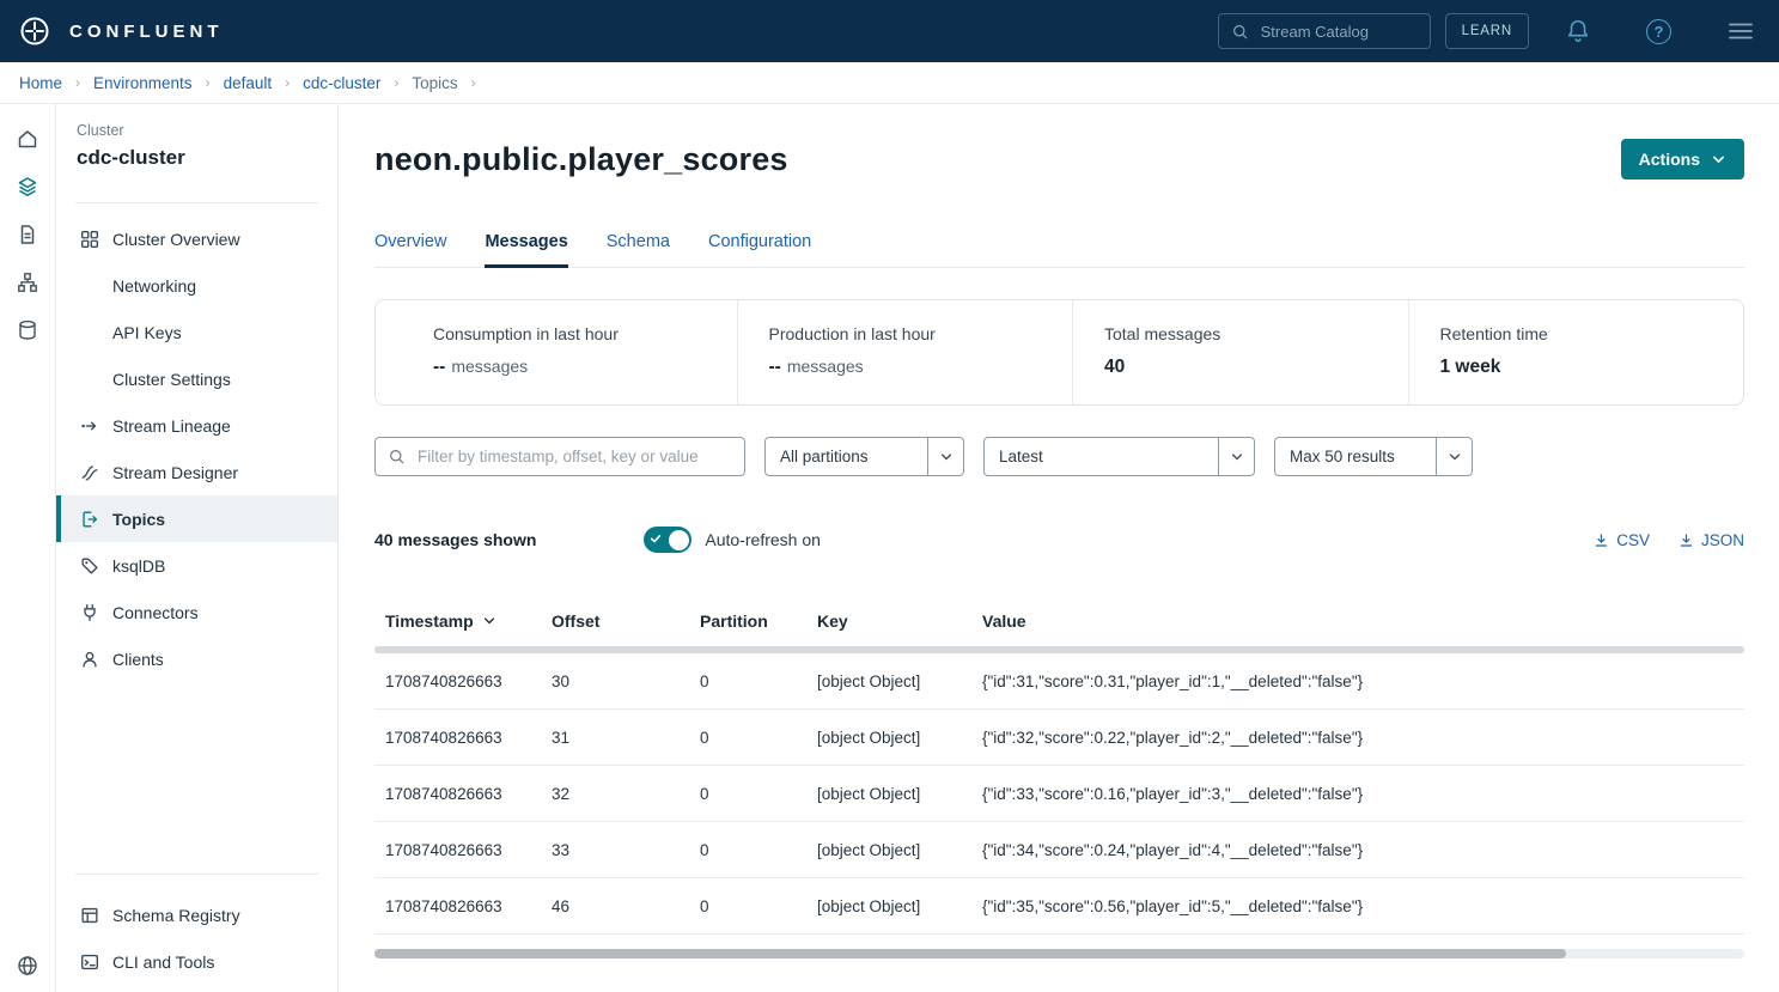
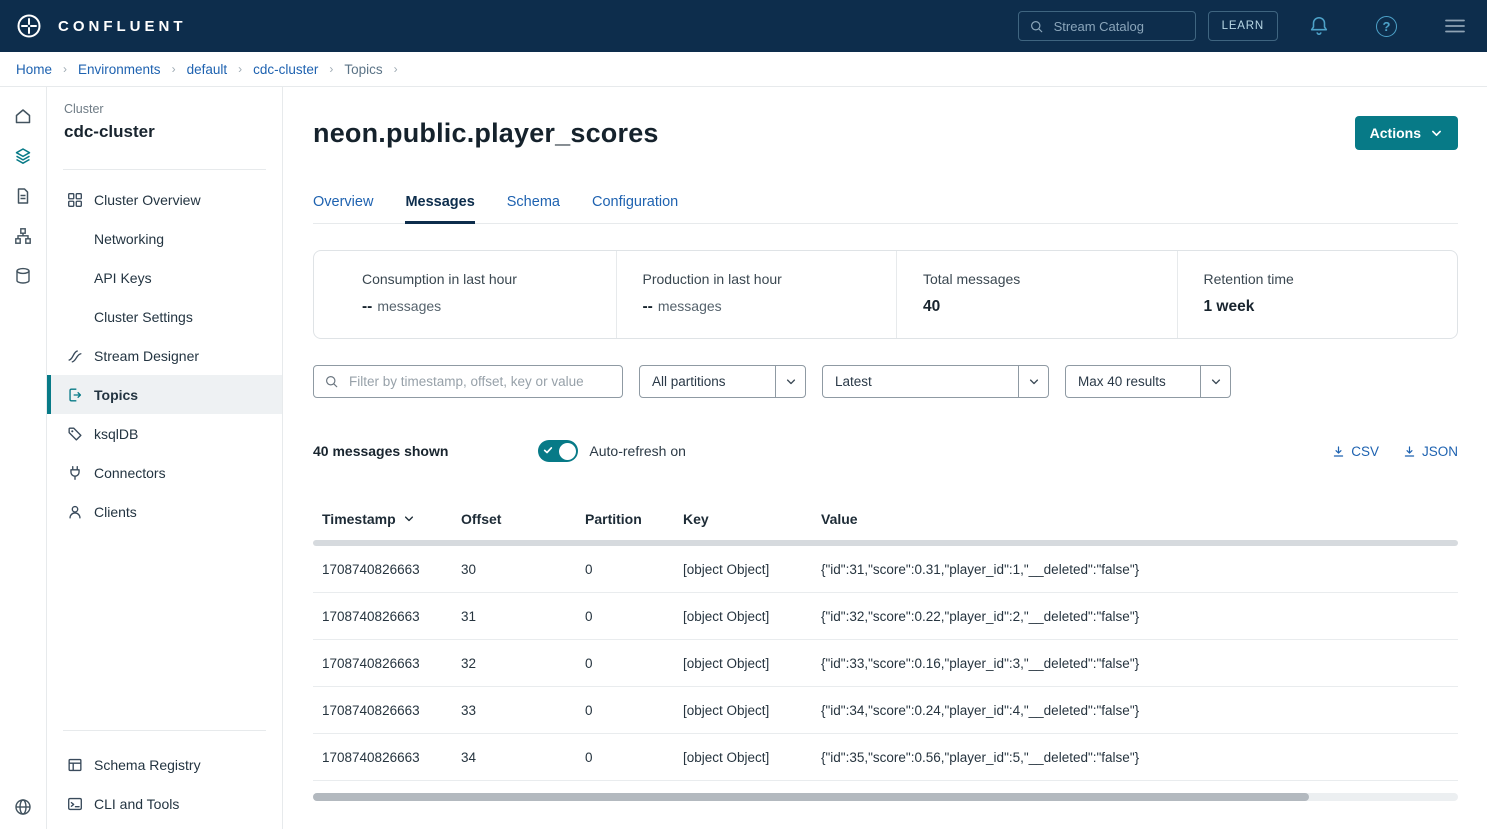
  CONFLUENT
  Stream Catalog
  LEARN
  Home
  ›
  Environments
  ›
  default
  ›
  cdc-cluster
  ›
  Topics
  ›
  Cluster
  cdc-cluster
  Cluster Overview
  Networking
  API Keys
  Cluster Settings
- Stream Lineage
  Stream Designer
  Topics
  ksqlDB
  Connectors
  Clients
  Schema Registry
  CLI and Tools
  neon.public.player_scores
  Actions
  Overview
  Messages
  Schema
  Configuration
  Consumption in last hour
  -- messages
  Production in last hour
  -- messages
  Total messages
  40
  Retention time
  1 week
  Filter by timestamp, offset, key or value
  All partitions
  Latest
- Max 50 results
+ Max 40 results
  40 messages shown
  Auto-refresh on
  CSV
  JSON
  Timestamp
  Offset
  Partition
  Key
  Value
  1708740826663
  30
  0
  [object Object]
  {"id":31,"score":0.31,"player_id":1,"__deleted":"false"}
  1708740826663
  31
  0
  [object Object]
  {"id":32,"score":0.22,"player_id":2,"__deleted":"false"}
  1708740826663
  32
  0
  [object Object]
  {"id":33,"score":0.16,"player_id":3,"__deleted":"false"}
  1708740826663
  33
  0
  [object Object]
  {"id":34,"score":0.24,"player_id":4,"__deleted":"false"}
  1708740826663
- 46
+ 34
  0
  [object Object]
  {"id":35,"score":0.56,"player_id":5,"__deleted":"false"}
